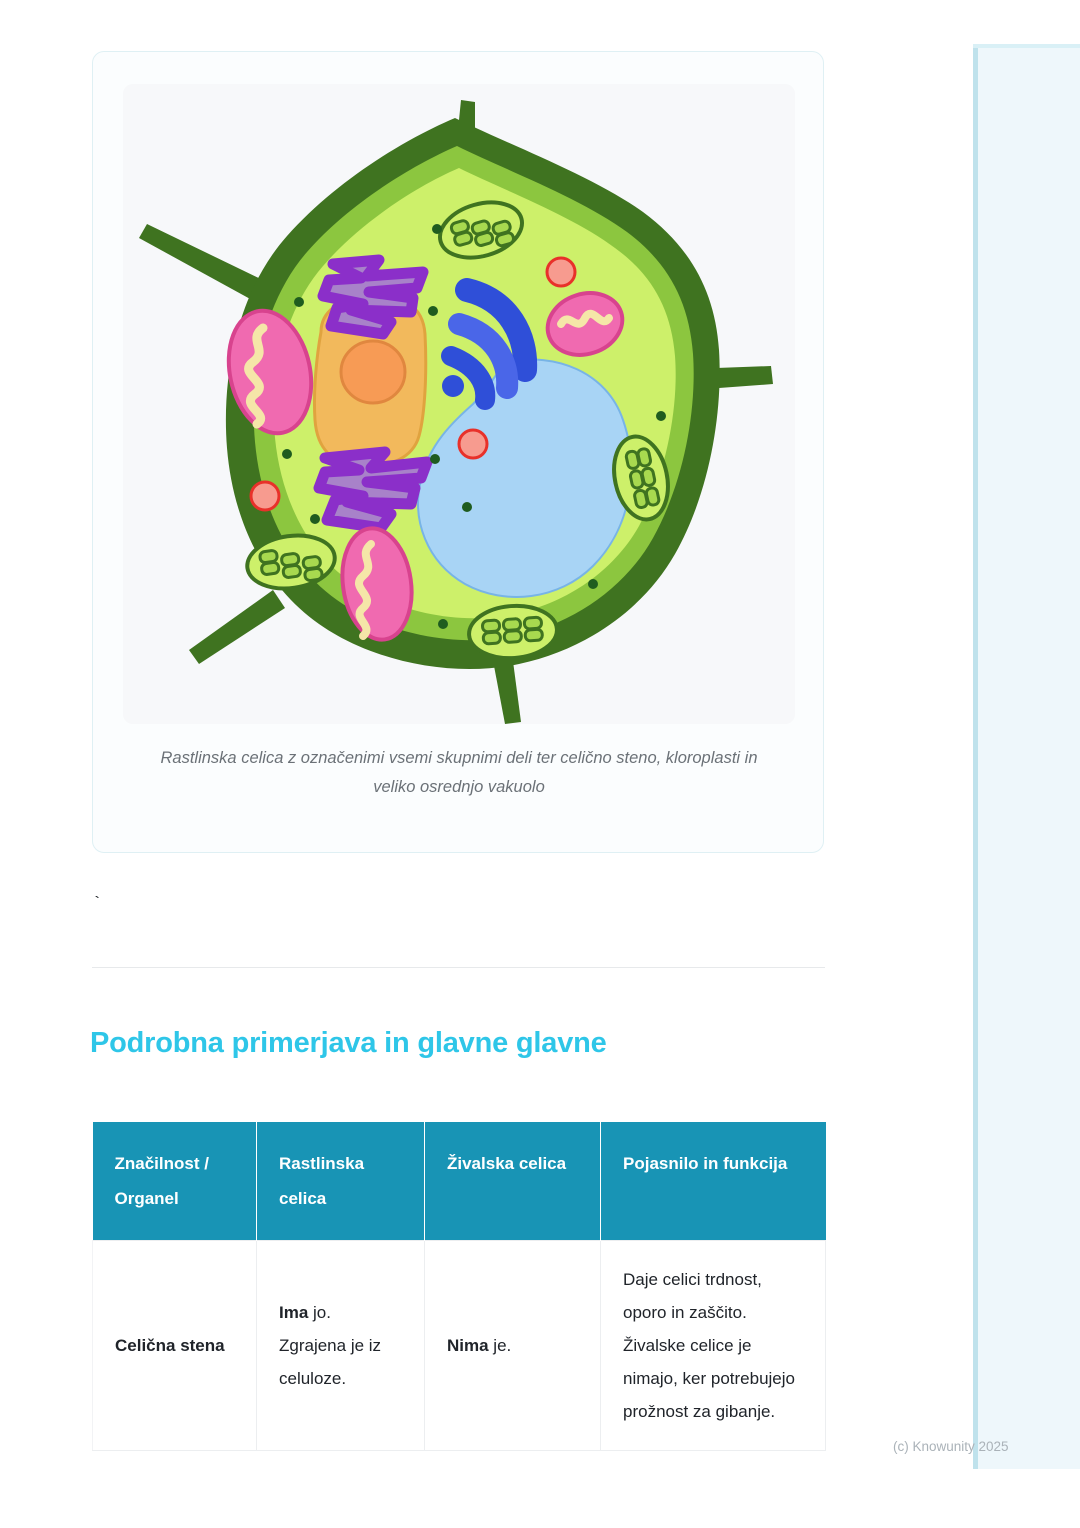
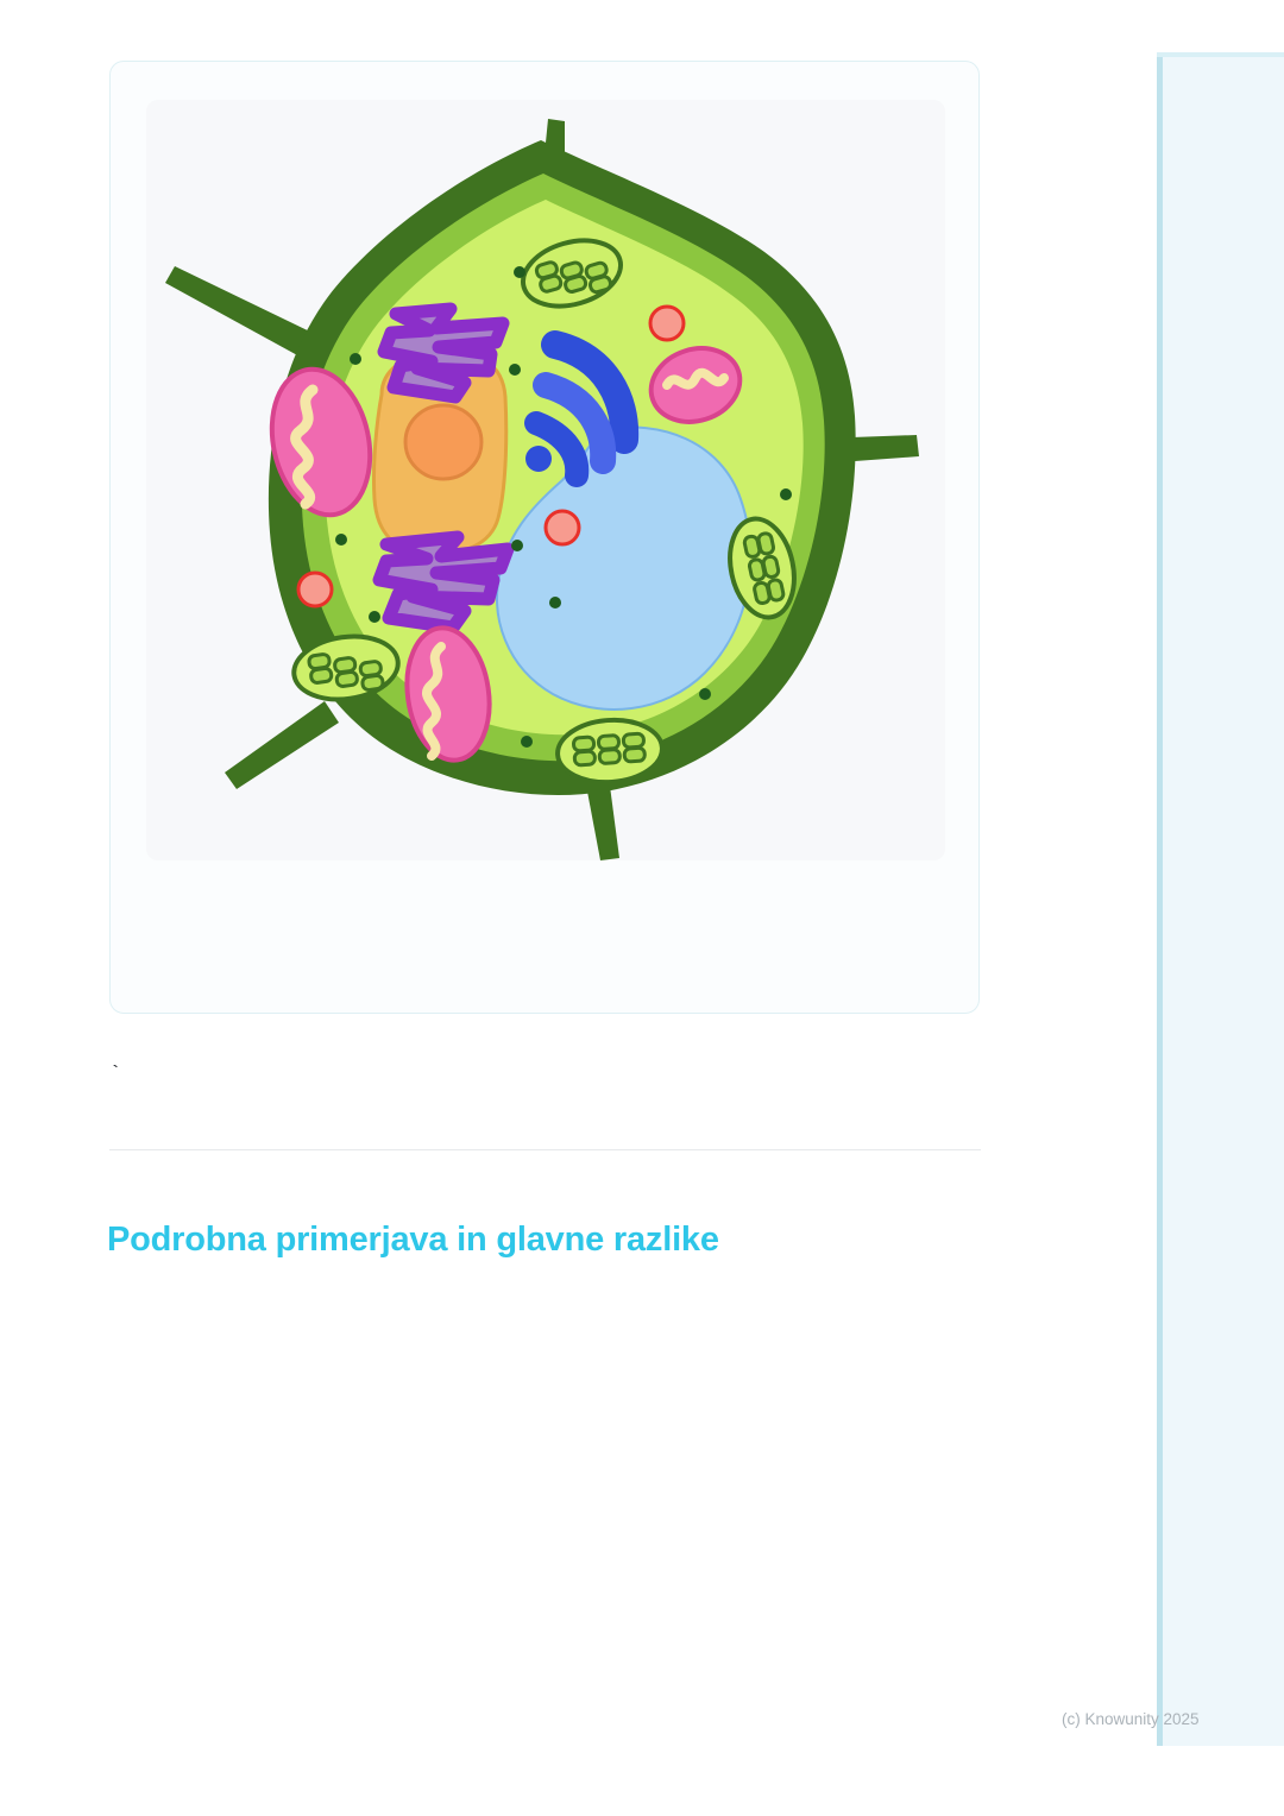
- Rastlinska celica z označenimi vsemi skupnimi deli ter celično steno, kloroplasti in veliko osrednjo vakuolo
  `
- Podrobna primerjava in glavne glavne
+ Podrobna primerjava in glavne razlike
- Značilnost / Organel	Rastlinska celica	Živalska celica	Pojasnilo in funkcija
- Celična stena	Ima jo. Zgrajena je iz celuloze.	Nima je.	Daje celici trdnost, oporo in zaščito. Živalske celice je nimajo, ker potrebujejo prožnost za gibanje.
  (c) Knowunity 2025
